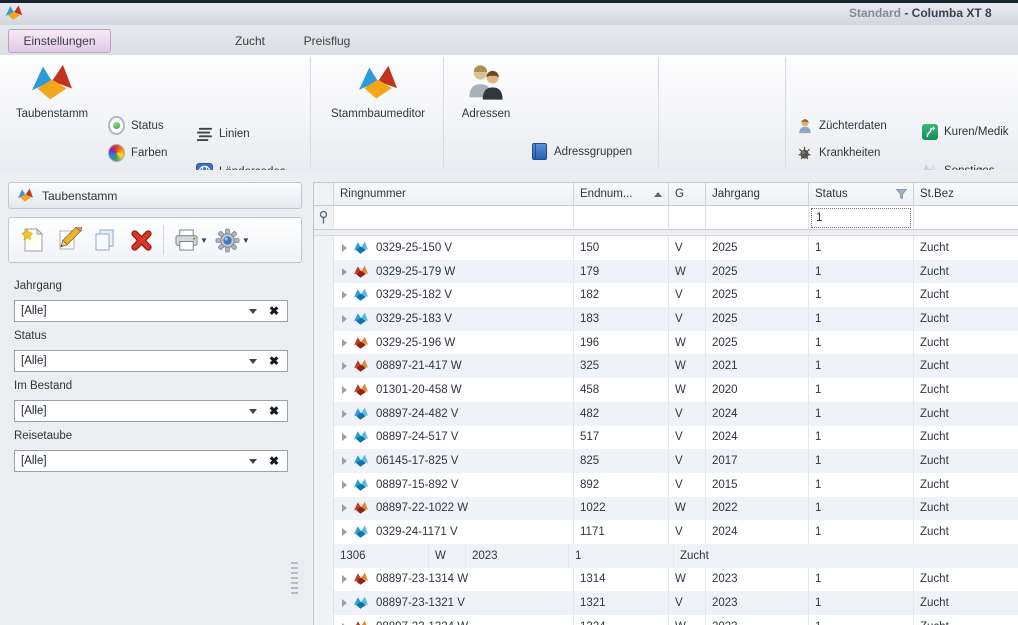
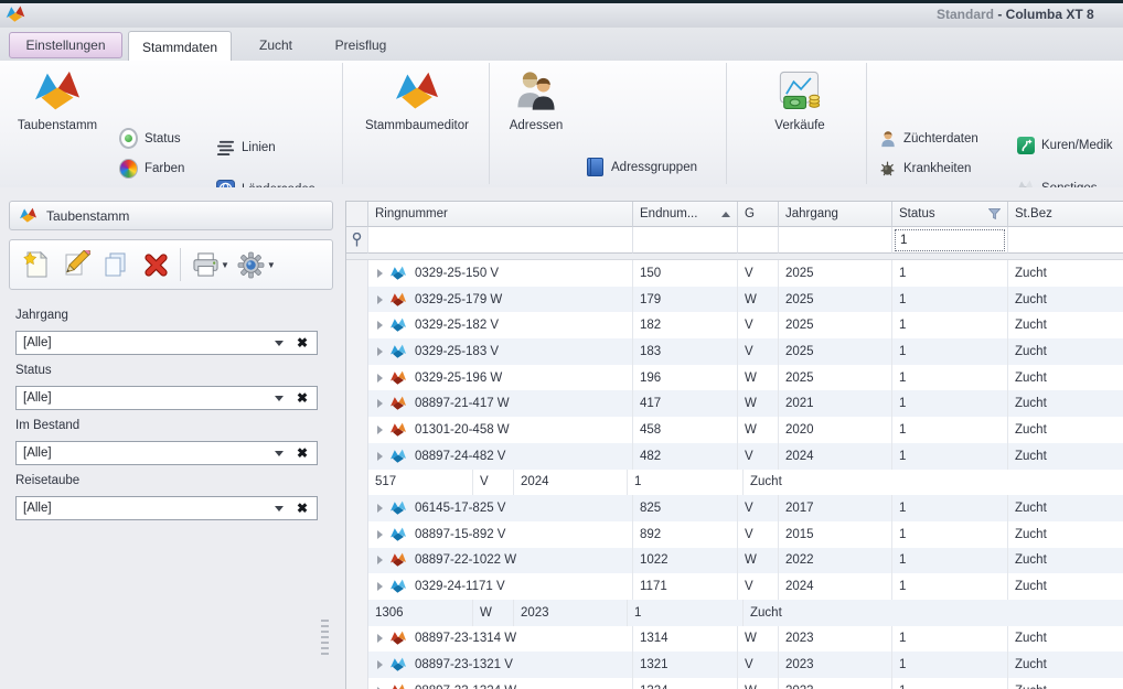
  Standard - Columba XT 8
  Einstellungen
+ Stammdaten
  Zucht
  Preisflug
  Taubenstamm
  Status
  Farben
  Linien
  Stammbaumeditor
  Adressen
  Adressgruppen
+ Verkäufe
  Züchterdaten
  Krankheiten
  Kuren/Medik
  Taubenstamm
  ▼
  ▼
  Jahrgang
  [Alle]
  ✖
  Status
  [Alle]
  ✖
  Im Bestand
  [Alle]
  ✖
  Reisetaube
  [Alle]
  ✖
  Ringnummer
  Endnum...
  G
  Jahrgang
  Status
  St.Bez
  1
  0329-25-150 V
  150
  V
  2025
  1
  Zucht
  0329-25-179 W
  179
  W
  2025
  1
  Zucht
  0329-25-182 V
  182
  V
  2025
  1
  Zucht
  0329-25-183 V
  183
  V
  2025
  1
  Zucht
  0329-25-196 W
  196
  W
  2025
  1
  Zucht
  08897-21-417 W
- 325
+ 417
  W
  2021
  1
  Zucht
  01301-20-458 W
  458
  W
  2020
  1
  Zucht
  08897-24-482 V
  482
  V
  2024
  1
  Zucht
- 08897-24-517 V
  517
  V
  2024
  1
  Zucht
  06145-17-825 V
  825
  V
  2017
  1
  Zucht
  08897-15-892 V
  892
  V
  2015
  1
  Zucht
  08897-22-1022 W
  1022
  W
  2022
  1
  Zucht
  0329-24-1171 V
  1171
  V
  2024
  1
  Zucht
  1306
  W
  2023
  1
  Zucht
  08897-23-1314 W
  1314
  W
  2023
  1
  Zucht
  08897-23-1321 V
  1321
  V
  2023
  1
  Zucht
